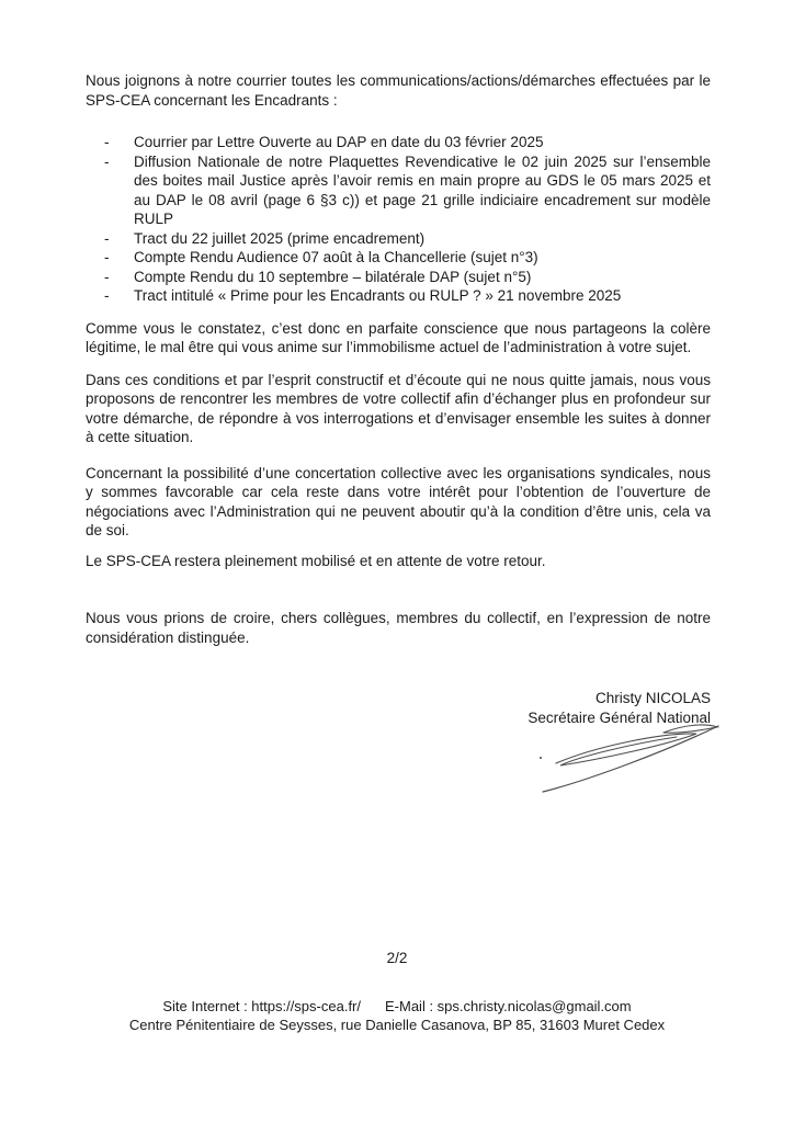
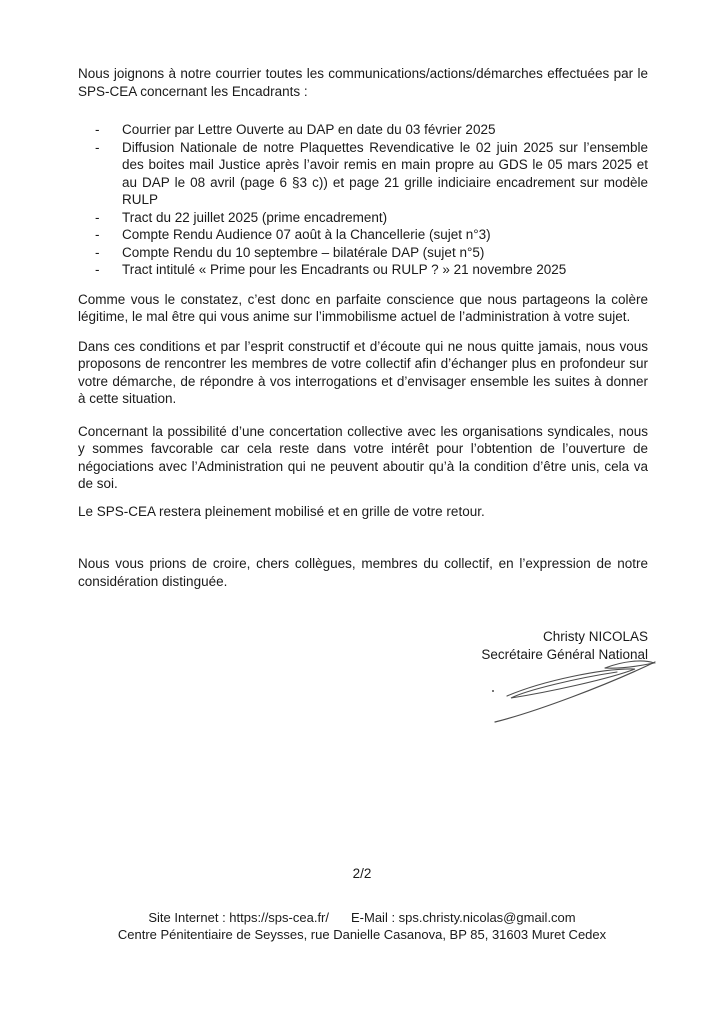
  Nous joignons à notre courrier toutes les communications/actions/démarches effectuées par le SPS-CEA concernant les Encadrants :
  Courrier par Lettre Ouverte au DAP en date du 03 février 2025
  Diffusion Nationale de notre Plaquettes Revendicative le 02 juin 2025 sur l’ensemble des boites mail Justice après l’avoir remis en main propre au GDS le 05 mars 2025 et au DAP le 08 avril (page 6 §3 c)) et page 21 grille indiciaire encadrement sur modèle RULP
  Tract du 22 juillet 2025 (prime encadrement)
  Compte Rendu Audience 07 août à la Chancellerie (sujet n°3)
  Compte Rendu du 10 septembre – bilatérale DAP (sujet n°5)
  Tract intitulé « Prime pour les Encadrants ou RULP ? » 21 novembre 2025
  Comme vous le constatez, c’est donc en parfaite conscience que nous partageons la colère légitime, le mal être qui vous anime sur l’immobilisme actuel de l’administration à votre sujet.
  Dans ces conditions et par l’esprit constructif et d’écoute qui ne nous quitte jamais, nous vous proposons de rencontrer les membres de votre collectif afin d’échanger plus en profondeur sur votre démarche, de répondre à vos interrogations et d’envisager ensemble les suites à donner à cette situation.
  Concernant la possibilité d’une concertation collective avec les organisations syndicales, nous y sommes favcorable car cela reste dans votre intérêt pour l’obtention de l’ouverture de négociations avec l’Administration qui ne peuvent aboutir qu’à la condition d’être unis, cela va de soi.
- Le SPS-CEA restera pleinement mobilisé et en attente de votre retour.
+ Le SPS-CEA restera pleinement mobilisé et en grille de votre retour.
  Nous vous prions de croire, chers collègues, membres du collectif, en l’expression de notre considération distinguée.
  Christy NICOLAS
  Secrétaire Général National
  2/2
  Site Internet : https://sps-cea.fr/ E-Mail : sps.christy.nicolas@gmail.com
  Centre Pénitentiaire de Seysses, rue Danielle Casanova, BP 85, 31603 Muret Cedex
